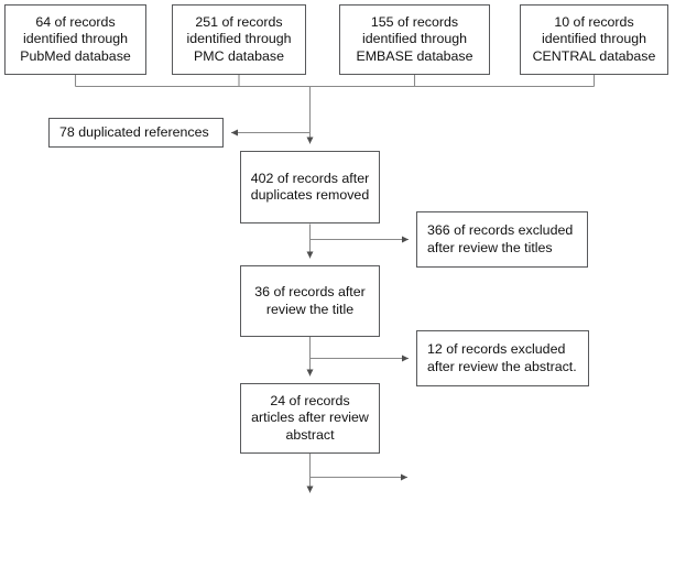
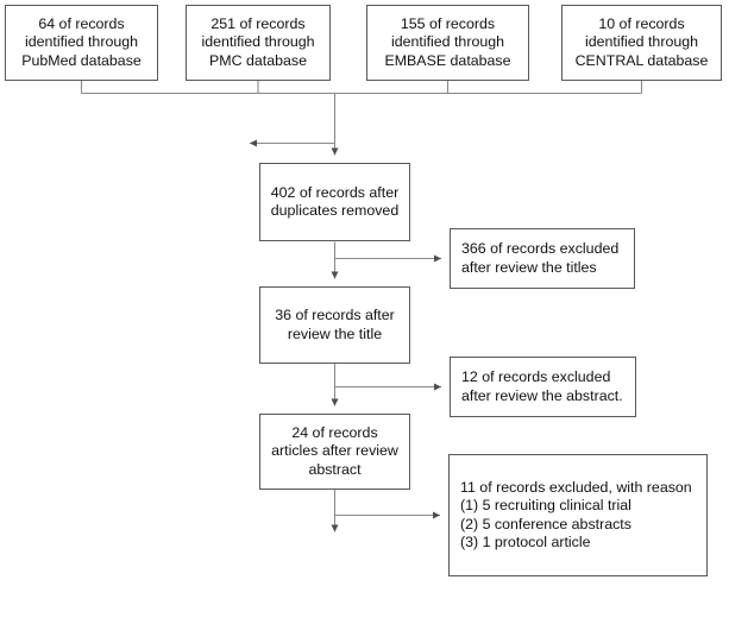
  64 of records
  identified through
  PubMed database
  251 of records
  identified through
  PMC database
  155 of records
  identified through
  EMBASE database
  10 of records
  identified through
  CENTRAL database
- 78 duplicated references
  402 of records after
  duplicates removed
  366 of records excluded
  after review the titles
  36 of records after
  review the title
  12 of records excluded
  after review the abstract.
  24 of records
  articles after review
  abstract
+ 11 of records excluded, with reason
+ (1) 5 recruiting clinical trial
+ (2) 5 conference abstracts
+ (3) 1 protocol article
